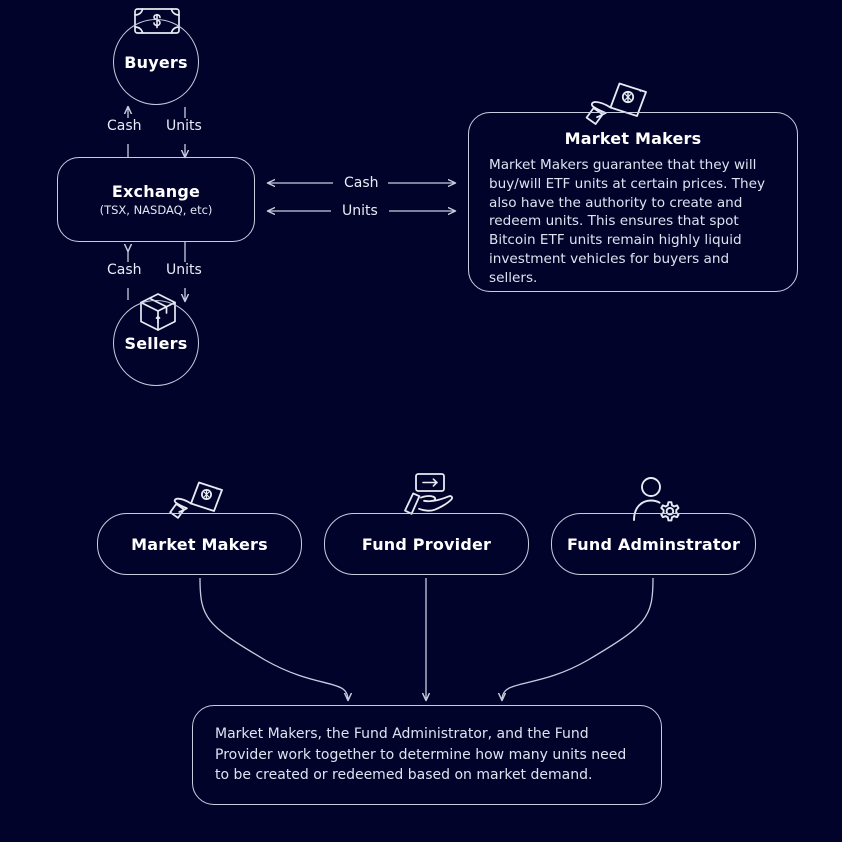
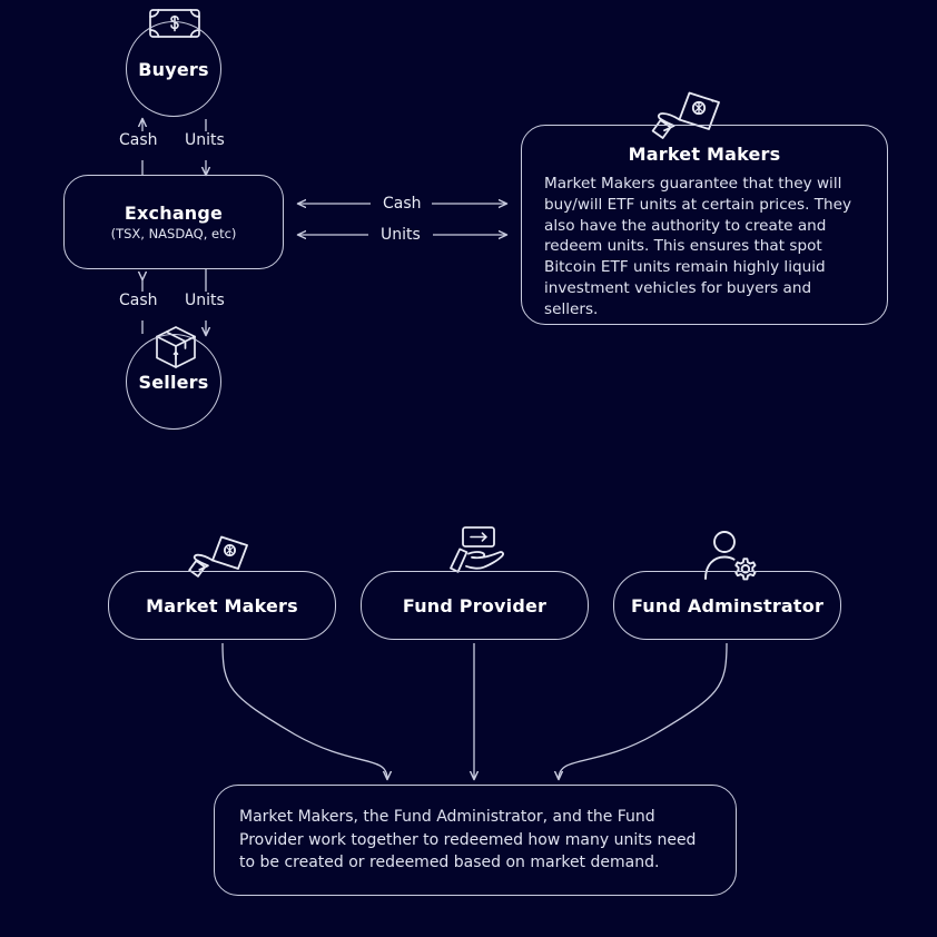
  Buyers
  Exchange
  (TSX, NASDAQ, etc)
  Sellers
  Market Makers
  Market Makers guarantee that they will buy/will ETF units at certain prices. They also have the authority to create and redeem units. This ensures that spot Bitcoin ETF units remain highly liquid investment vehicles for buyers and sellers.
  Cash
  Units
  Cash
  Units
  Cash
  Units
  Market Makers
  Fund Provider
  Fund Adminstrator
- Market Makers, the Fund Administrator, and the Fund Provider work together to determine how many units need to be created or redeemed based on market demand.
+ Market Makers, the Fund Administrator, and the Fund Provider work together to redeemed how many units need to be created or redeemed based on market demand.
